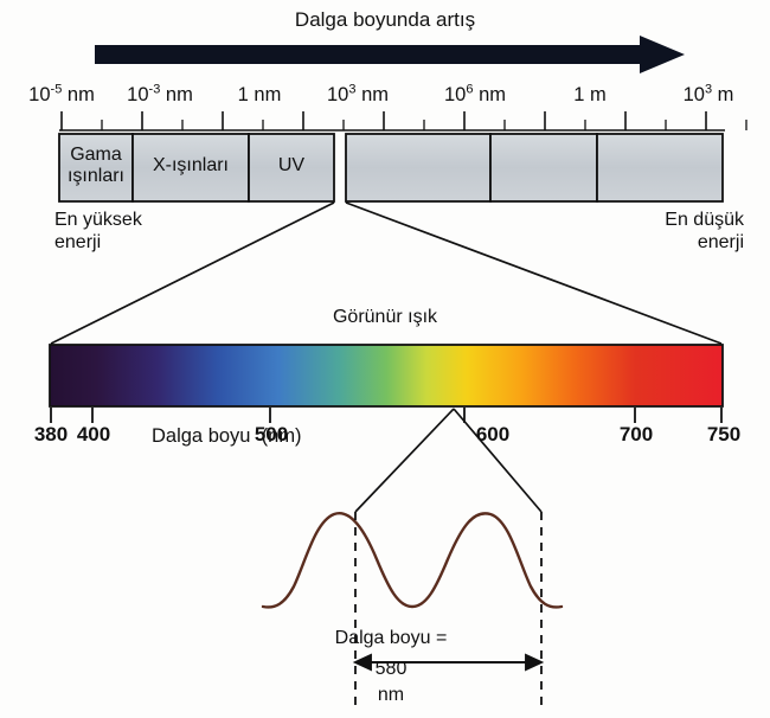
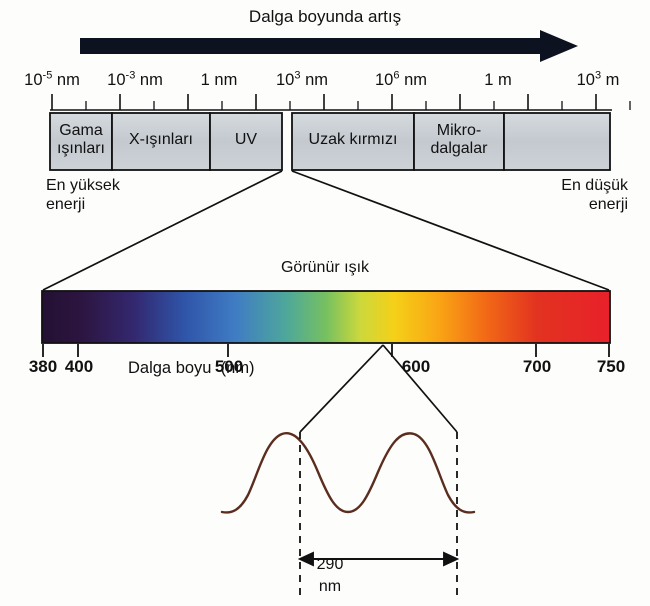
  Dalga boyunda artış
  10-5 nm
  10-3 nm
  1 nm
  103 nm
  106 nm
  1 m
  103 m
  Gama
  ışınları
  X-ışınları
  UV
+ Uzak kırmızı
+ Mikro-
+ dalgalar
  En yüksek
  enerji
  En düşük
  enerji
  Görünür ışık
  380
  400
  500
  600
  700
  750
  Dalga boyu (nm)
- Dalga boyu =
- 580
+ 290
  nm
